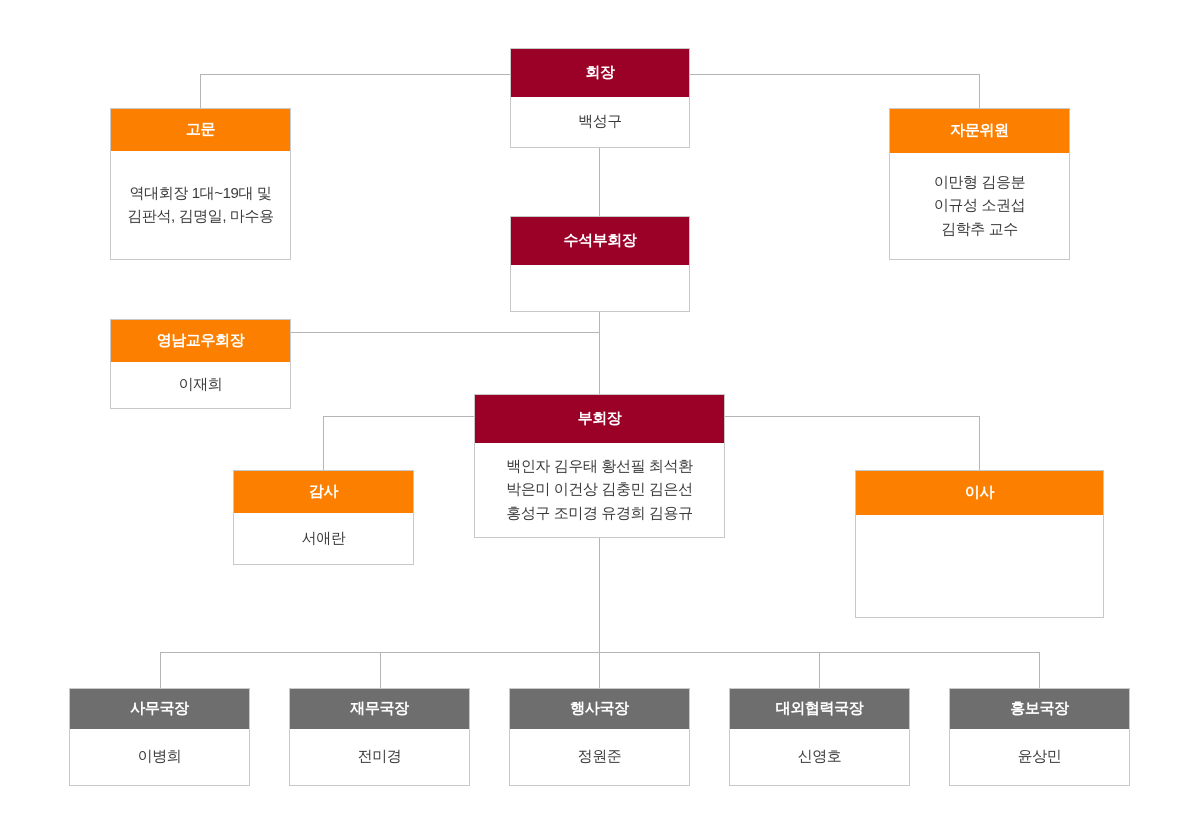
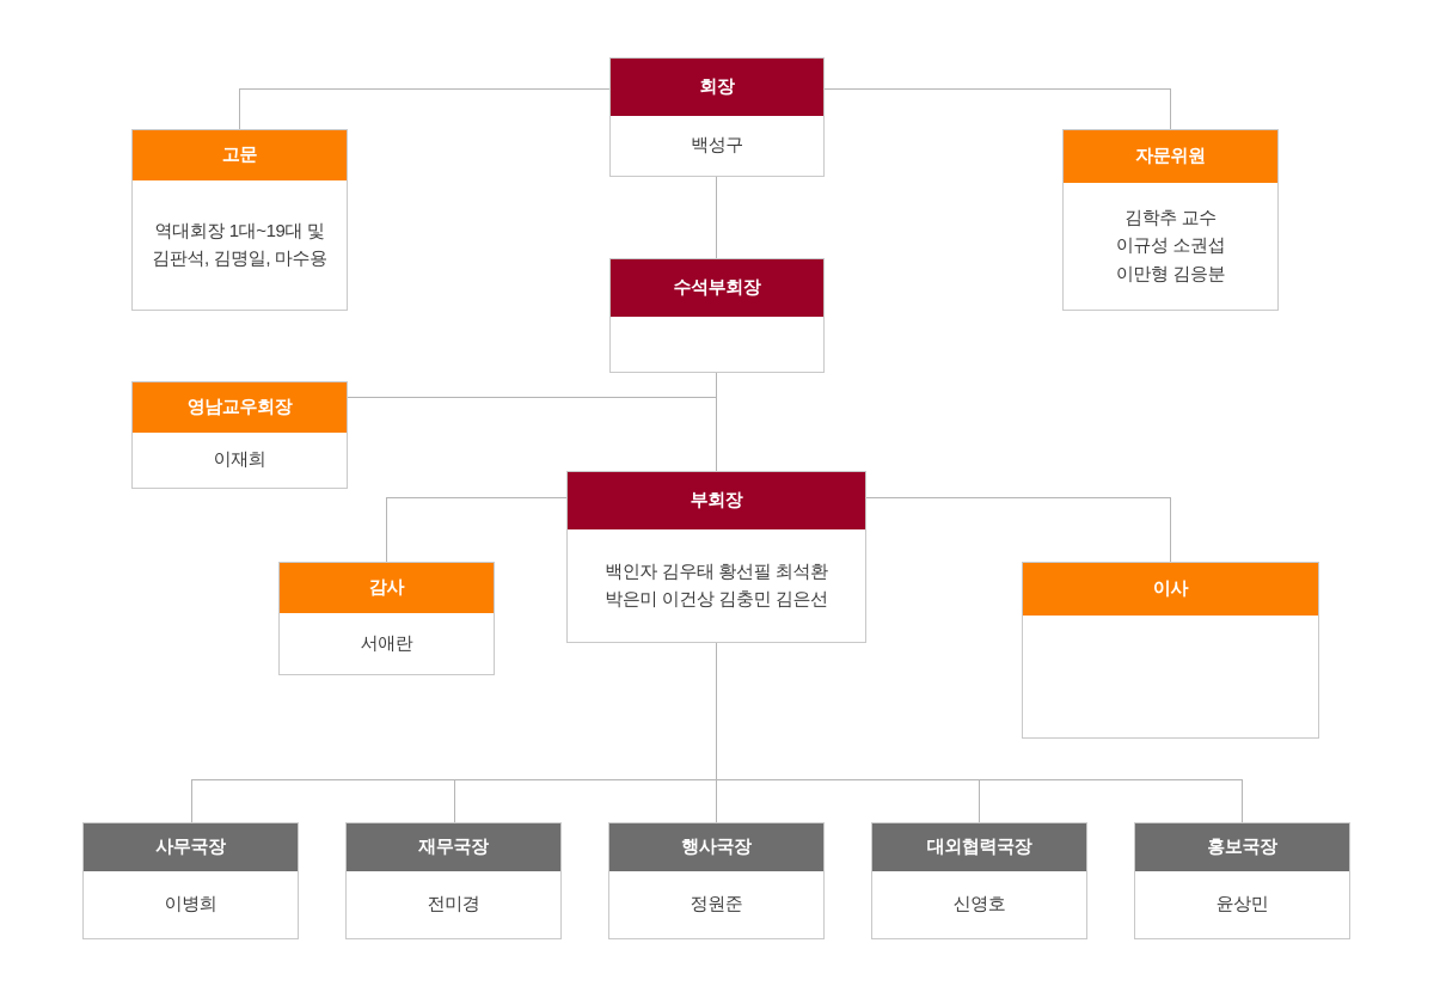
  회장
  백성구
  고문
  역대회장 1대~19대 및
  김판석, 김명일, 마수용
  자문위원
- 이만형 김응분
+ 김학추 교수
  이규성 소권섭
- 김학추 교수
+ 이만형 김응분
  수석부회장
  영남교우회장
  이재희
  부회장
  백인자 김우태 황선필 최석환
  박은미 이건상 김충민 김은선
- 홍성구 조미경 유경희 김용규
  감사
  서애란
  이사
  사무국장
  이병희
  재무국장
  전미경
  행사국장
  정원준
  대외협력국장
  신영호
  홍보국장
  윤상민
